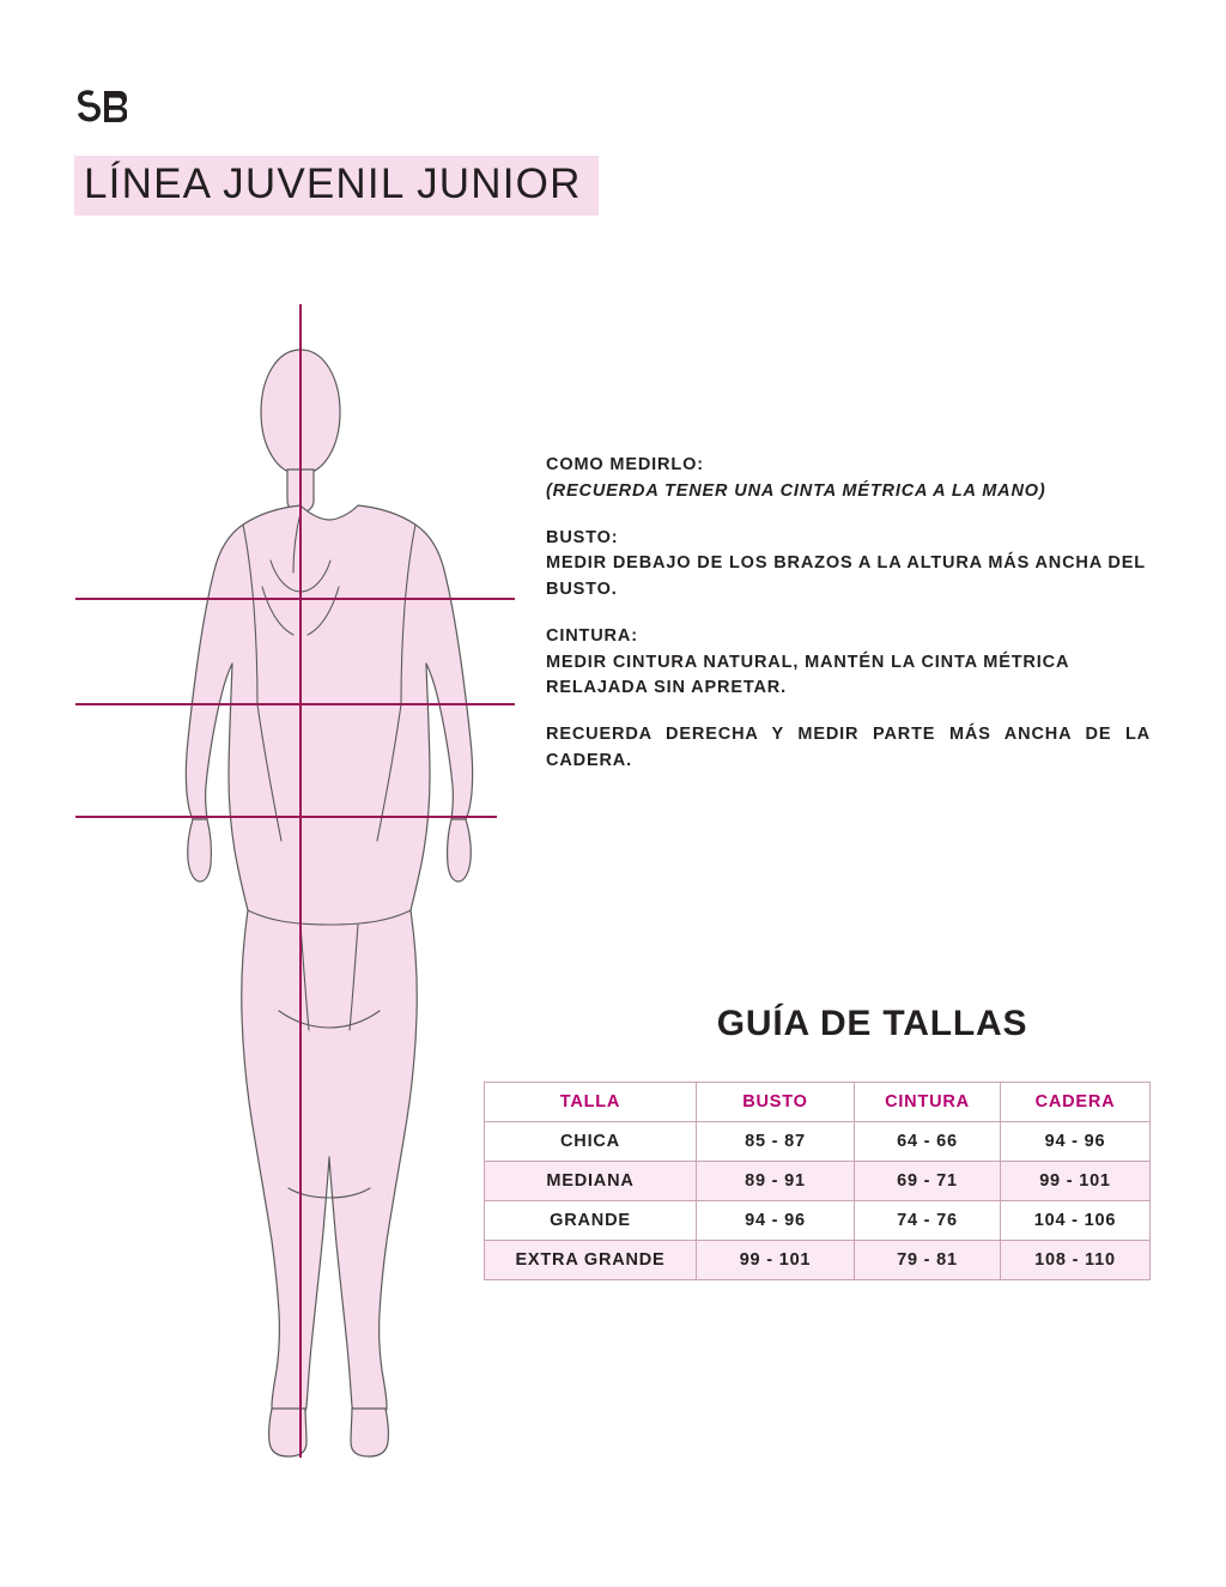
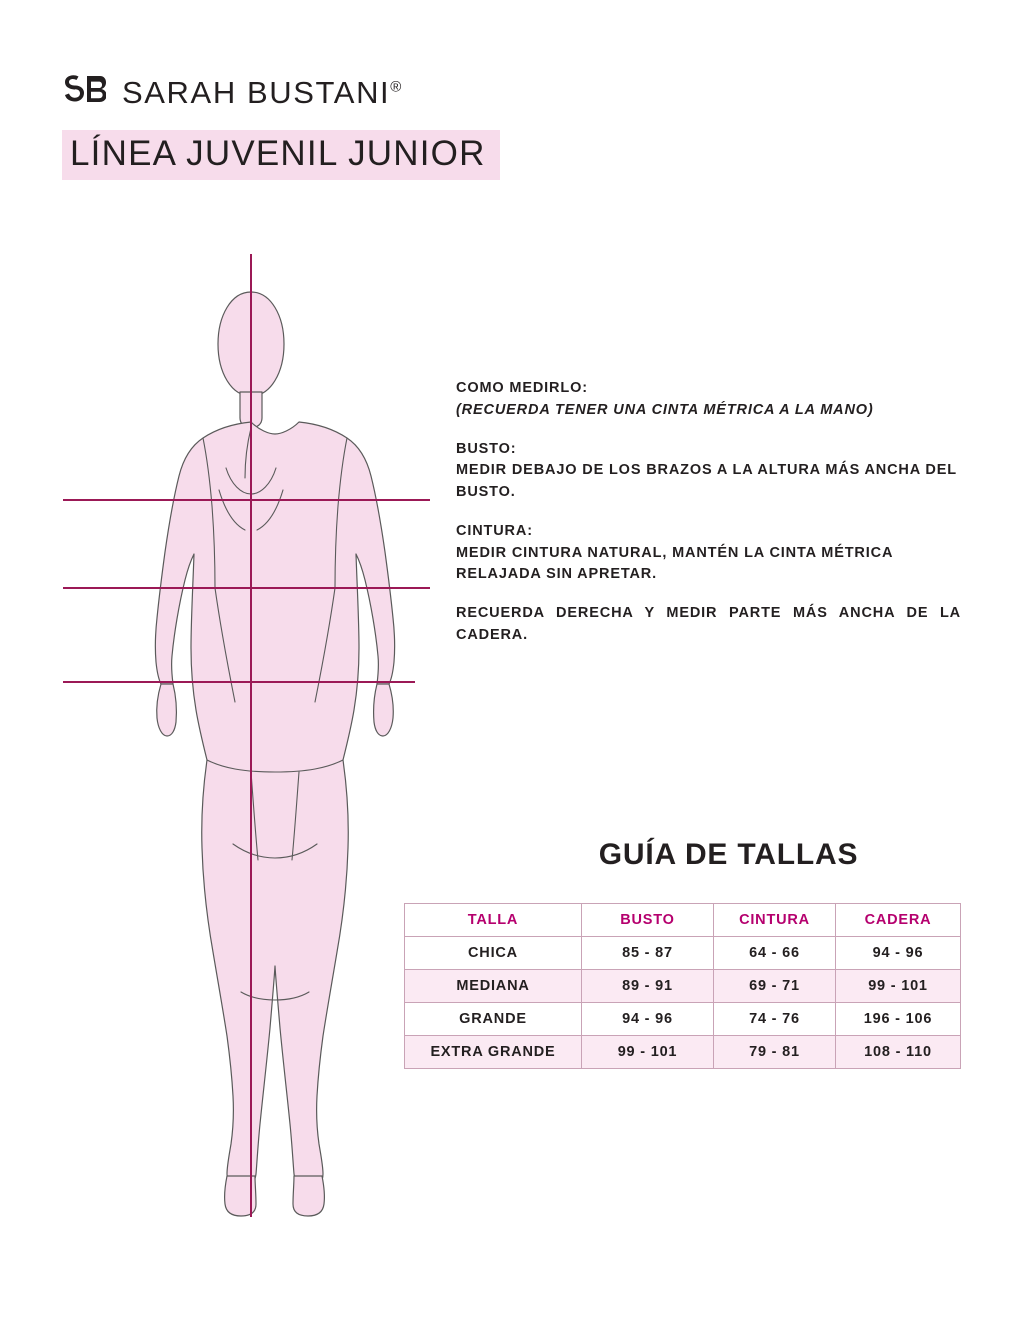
+ SARAH BUSTANI®
  LÍNEA JUVENIL JUNIOR
  COMO MEDIRLO:
  (RECUERDA TENER UNA CINTA MÉTRICA A LA MANO)
  BUSTO:
  MEDIR DEBAJO DE LOS BRAZOS A LA ALTURA MÁS ANCHA DEL BUSTO.
  CINTURA:
  MEDIR CINTURA NATURAL, MANTÉN LA CINTA MÉTRICA RELAJADA SIN APRETAR.
  RECUERDA DERECHA Y MEDIR PARTE MÁS ANCHA DE LA CADERA.
  GUÍA DE TALLAS
  TALLA	BUSTO	CINTURA	CADERA
  CHICA	85 - 87	64 - 66	94 - 96
  MEDIANA	89 - 91	69 - 71	99 - 101
- GRANDE	94 - 96	74 - 76	104 - 106
+ GRANDE	94 - 96	74 - 76	196 - 106
  EXTRA GRANDE	99 - 101	79 - 81	108 - 110
